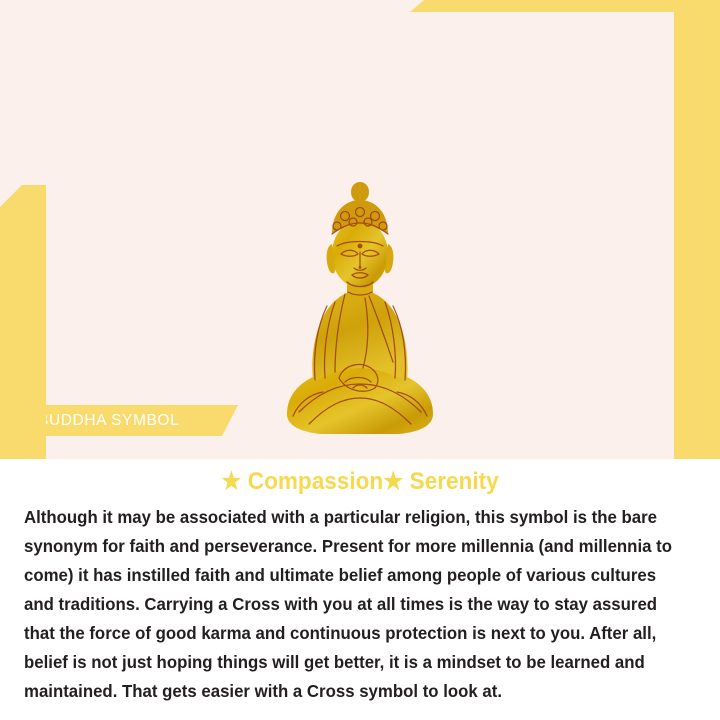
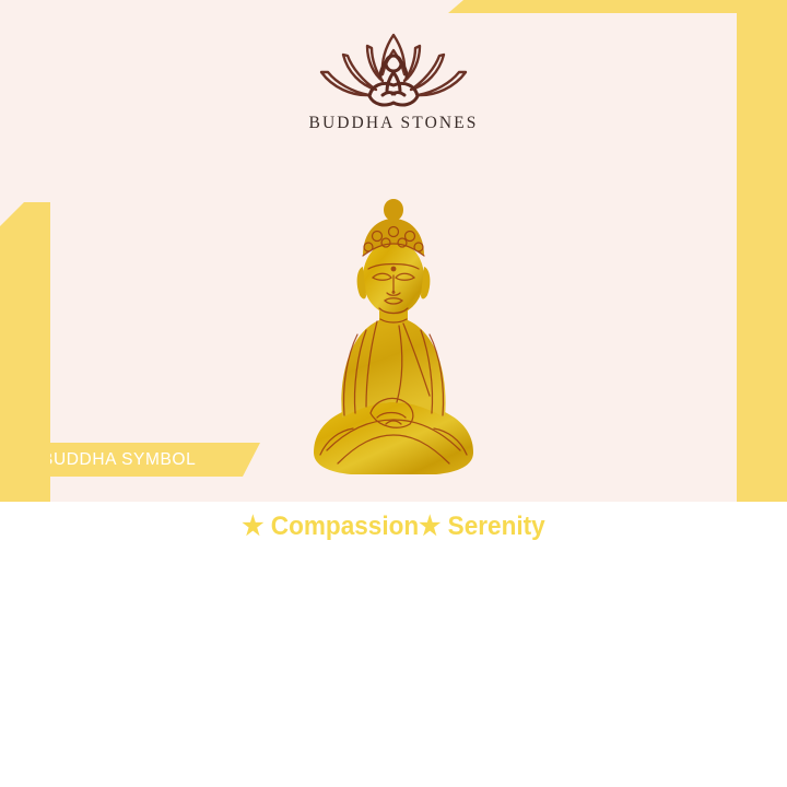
+ BUDDHA STONES
  UDDHA SYMBOL
  ★ Compassion★ Serenity
- Although it may be associated with a particular religion, this symbol is the bare synonym for faith and perseverance. Present for more millennia (and millennia to come) it has instilled faith and ultimate belief among people of various cultures and traditions. Carrying a Cross with you at all times is the way to stay assured that the force of good karma and continuous protection is next to you. After all, belief is not just hoping things will get better, it is a mindset to be learned and maintained. That gets easier with a Cross symbol to look at.
